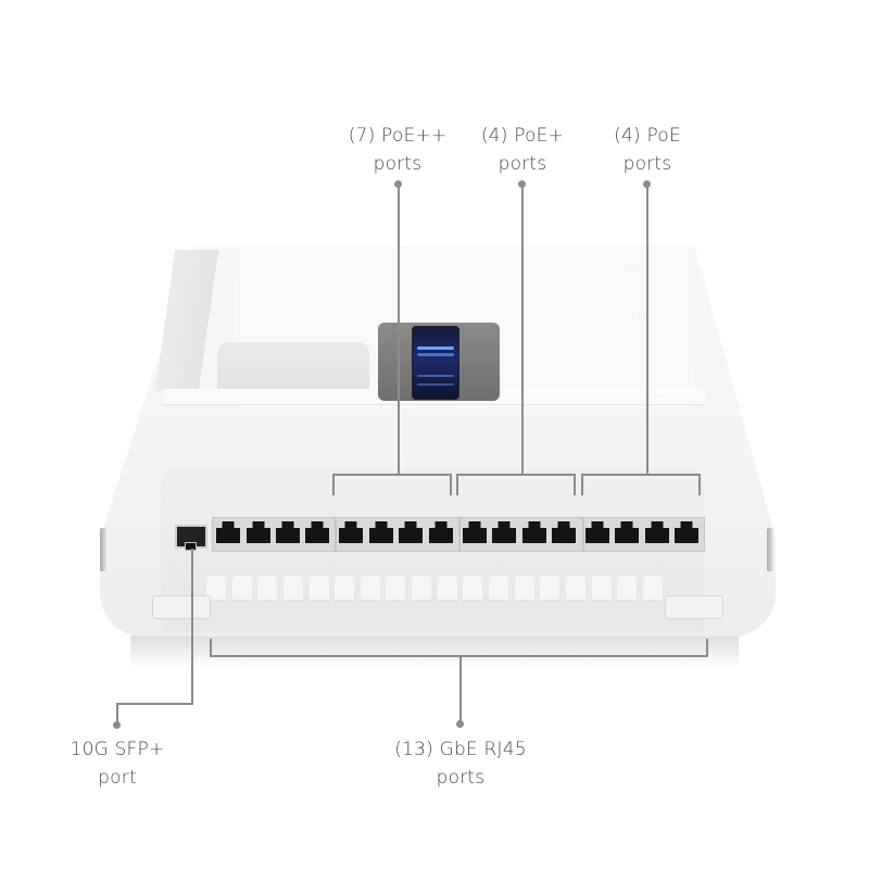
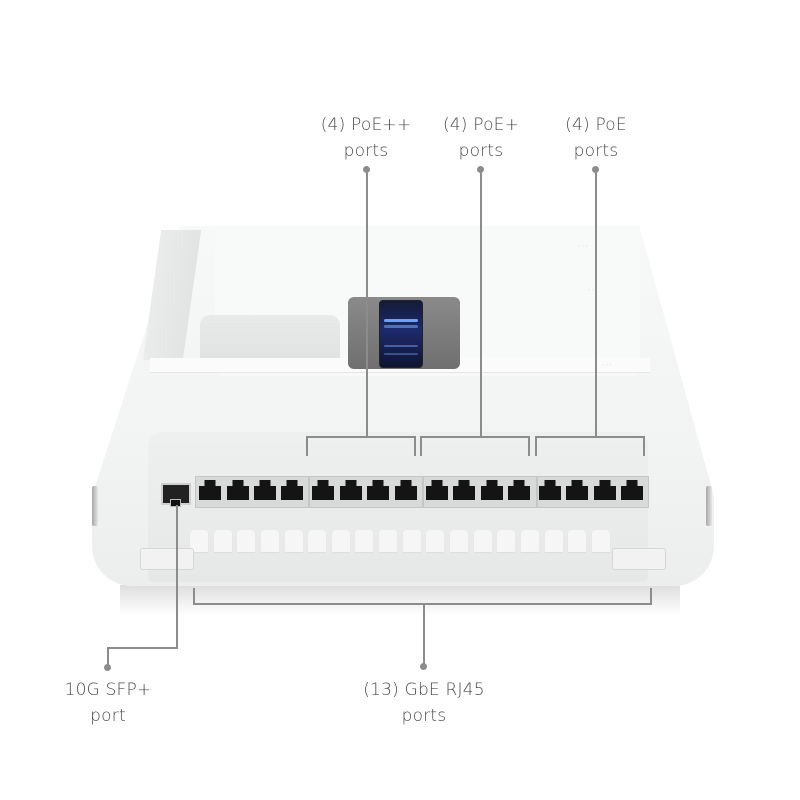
- (7) PoE++
+ (4) PoE++
  ports
  (4) PoE+
  ports
  (4) PoE
  ports
  10G SFP+
  port
  (13) GbE RJ45
  ports
